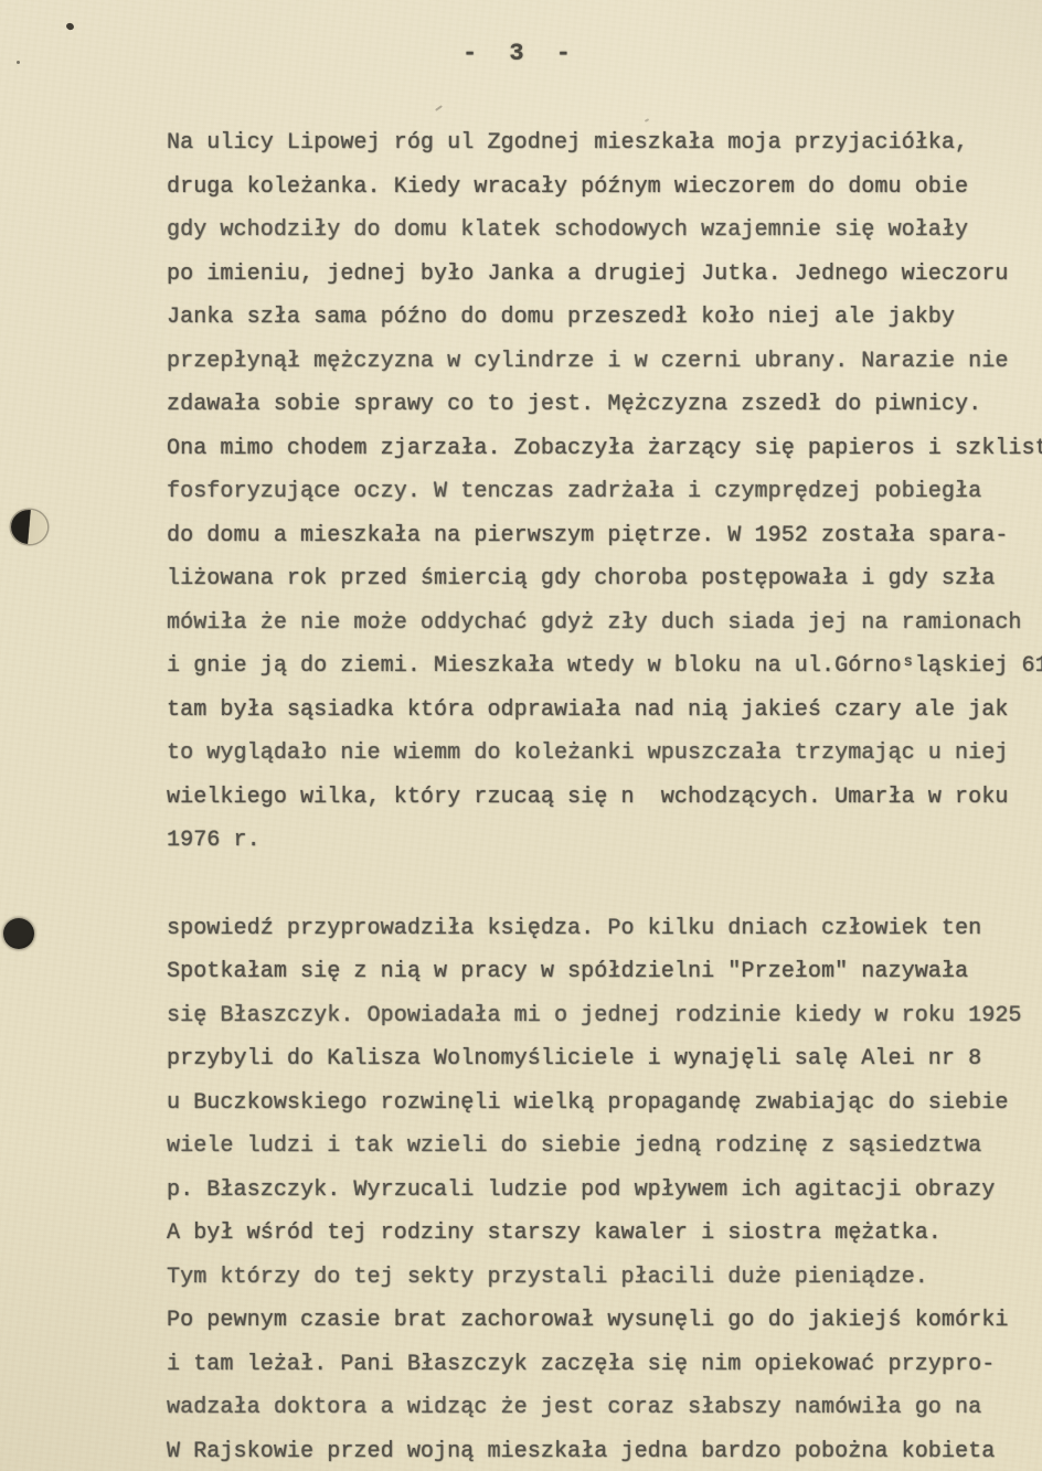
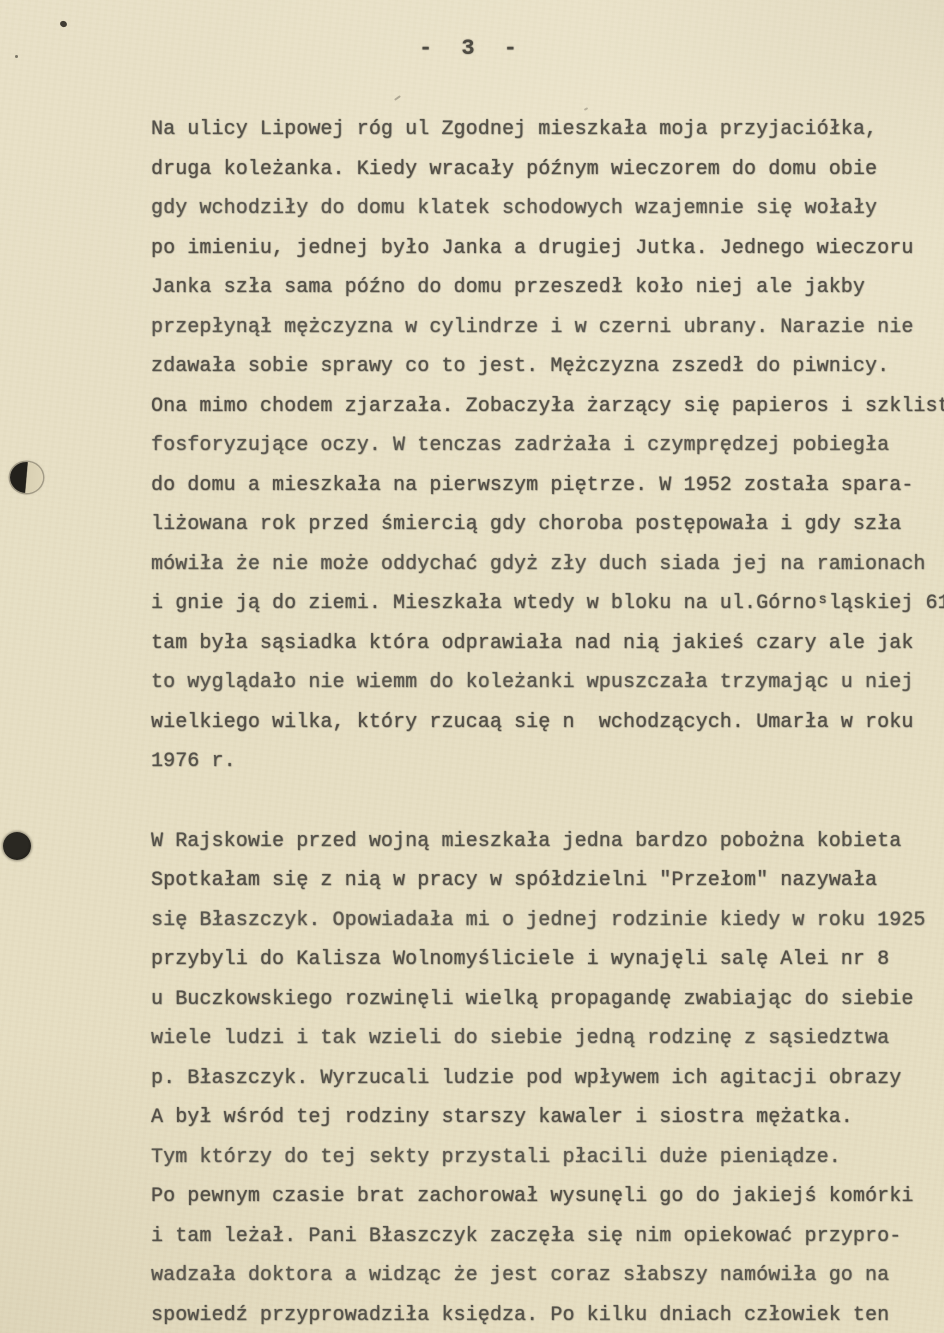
  - 3 -
  Na ulicy Lipowej róg ul Zgodnej mieszkała moja przyjaciółka,
  druga koleżanka. Kiedy wracały późnym wieczorem do domu obie
  gdy wchodziły do domu klatek schodowych wzajemnie się wołały
  po imieniu, jednej było Janka a drugiej Jutka. Jednego wieczoru
  Janka szła sama późno do domu przeszedł koło niej ale jakby
  przepłynął mężczyzna w cylindrze i w czerni ubrany. Narazie nie
  zdawała sobie sprawy co to jest. Mężczyzna zszedł do piwnicy.
  Ona mimo chodem zjarzała. Zobaczyła żarzący się papieros i szklis
  fosforyzujące oczy. W tenczas zadrżała i czymprędzej pobiegła
  do domu a mieszkała na pierwszym piętrze. W 1952 została spara-
  liżowana rok przed śmiercią gdy choroba postępowała i gdy szła
  mówiła że nie może oddychać gdyż zły duch siada jej na ramionach
  i gnie ją do ziemi. Mieszkała wtedy w bloku na ul.Górnoˢląskiej 6
  tam była sąsiadka która odprawiała nad nią jakieś czary ale jak
  to wyglądało nie wiemm do koleżanki wpuszczała trzymając u niej
  wielkiego wilka, który rzucaą się n wchodzących. Umarła w roku
  1976 r.
- spowiedź przyprowadziła księdza. Po kilku dniach człowiek ten
+ W Rajskowie przed wojną mieszkała jedna bardzo pobożna kobieta
  Spotkałam się z nią w pracy w spółdzielni "Przełom" nazywała
  się Błaszczyk. Opowiadała mi o jednej rodzinie kiedy w roku 1925
  przybyli do Kalisza Wolnomyśliciele i wynajęli salę Alei nr 8
  u Buczkowskiego rozwinęli wielką propagandę zwabiając do siebie
  wiele ludzi i tak wzieli do siebie jedną rodzinę z sąsiedztwa
  p. Błaszczyk. Wyrzucali ludzie pod wpływem ich agitacji obrazy
  A był wśród tej rodziny starszy kawaler i siostra mężatka.
  Tym którzy do tej sekty przystali płacili duże pieniądze.
  Po pewnym czasie brat zachorował wysunęli go do jakiejś komórki
  i tam leżał. Pani Błaszczyk zaczęła się nim opiekować przypro-
  wadzała doktora a widząc że jest coraz słabszy namówiła go na
- W Rajskowie przed wojną mieszkała jedna bardzo pobożna kobieta
+ spowiedź przyprowadziła księdza. Po kilku dniach człowiek ten
